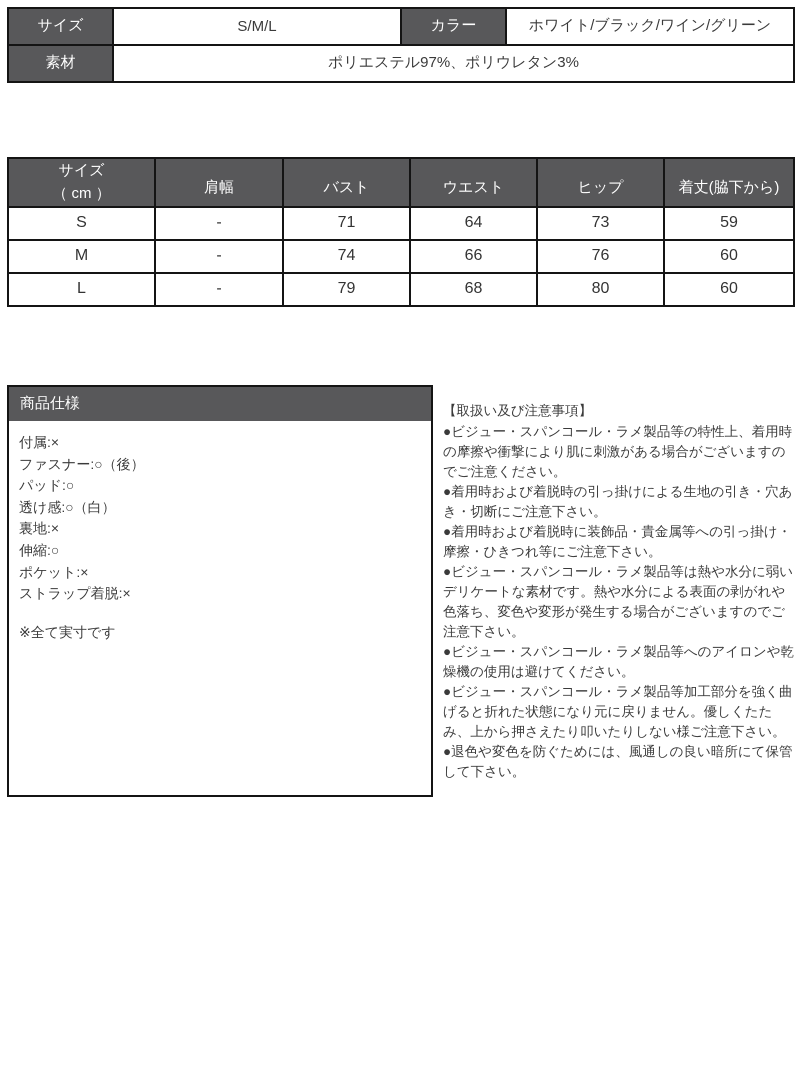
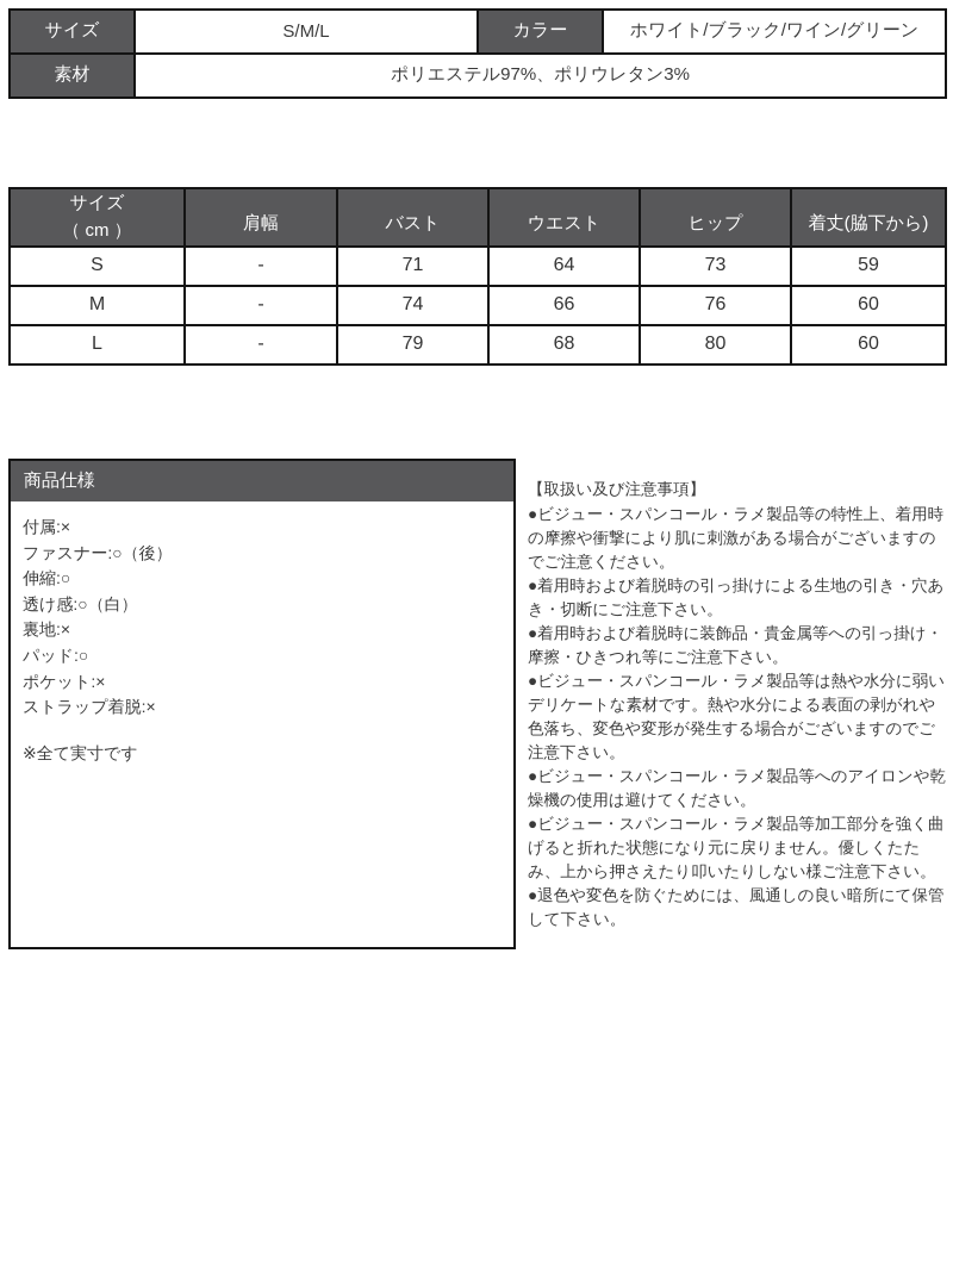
  サイズ	S/M/L	カラー	ホワイト/ブラック/ワイン/グリーン
  素材	ポリエステル97%、ポリウレタン3%
  サイズ （ cm ）	肩幅	バスト	ウエスト	ヒップ	着丈(脇下から)
  S	-	71	64	73	59
  M	-	74	66	76	60
  L	-	79	68	80	60
  商品仕様
  付属:×
  ファスナー:○（後）
- パッド:○
+ 伸縮:○
  透け感:○（白）
  裏地:×
- 伸縮:○
+ パッド:○
  ポケット:×
  ストラップ着脱:×
  ※全て実寸です
  【取扱い及び注意事項】
  ●ビジュー・スパンコール・ラメ製品等の特性上、着用時の摩擦や衝撃により肌に刺激がある場合がございますのでご注意ください。
  ●着用時および着脱時の引っ掛けによる生地の引き・穴あき・切断にご注意下さい。
  ●着用時および着脱時に装飾品・貴金属等への引っ掛け・摩擦・ひきつれ等にご注意下さい。
  ●ビジュー・スパンコール・ラメ製品等は熱や水分に弱いデリケートな素材です。熱や水分による表面の剥がれや色落ち、変色や変形が発生する場合がございますのでご注意下さい。
  ●ビジュー・スパンコール・ラメ製品等へのアイロンや乾燥機の使用は避けてください。
  ●ビジュー・スパンコール・ラメ製品等加工部分を強く曲げると折れた状態になり元に戻りません。優しくたたみ、上から押さえたり叩いたりしない様ご注意下さい。
  ●退色や変色を防ぐためには、風通しの良い暗所にて保管して下さい。
